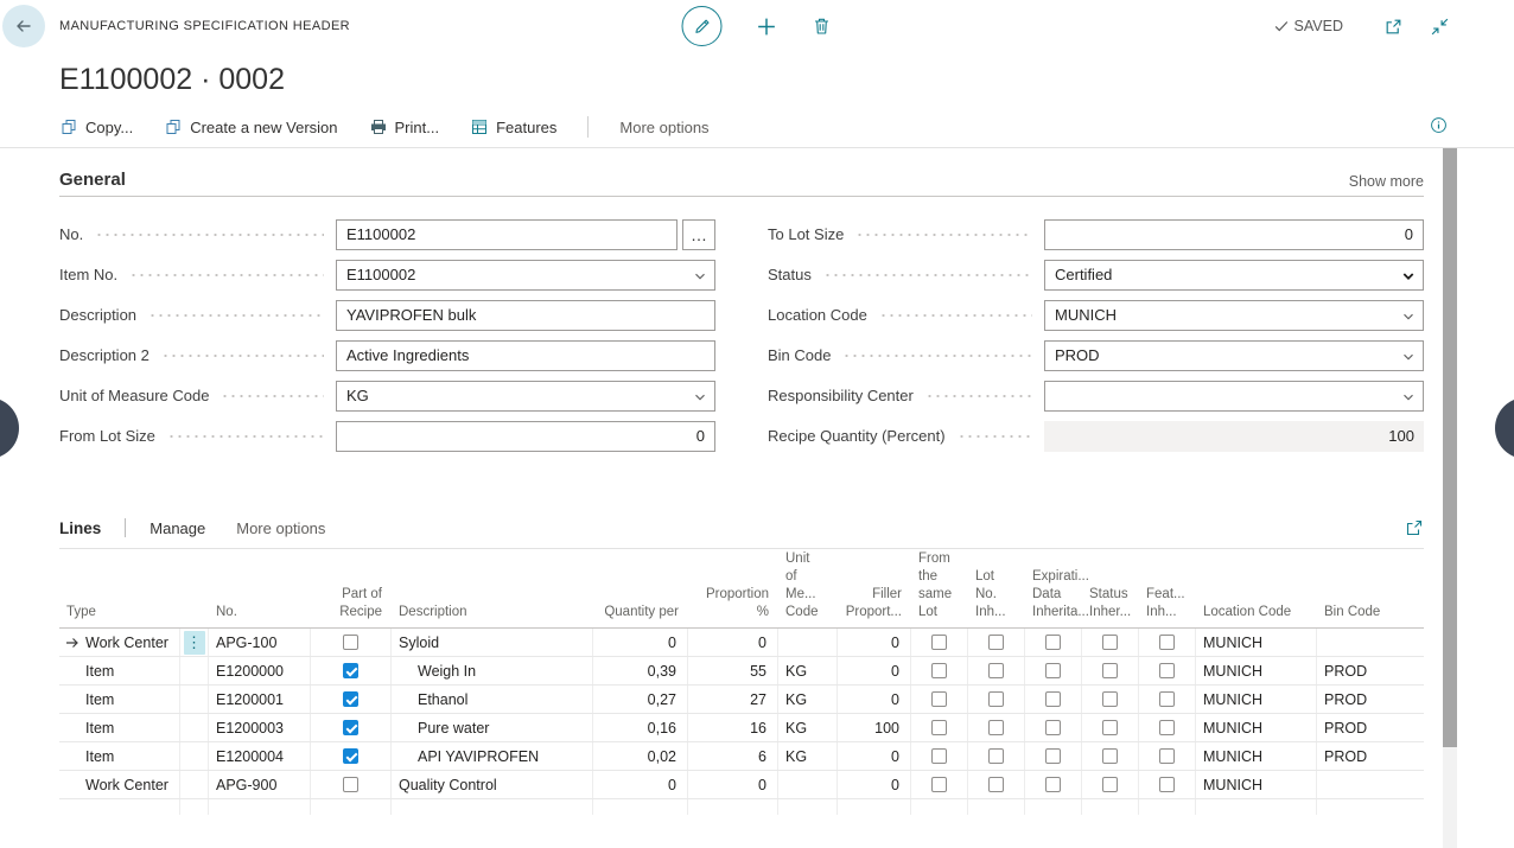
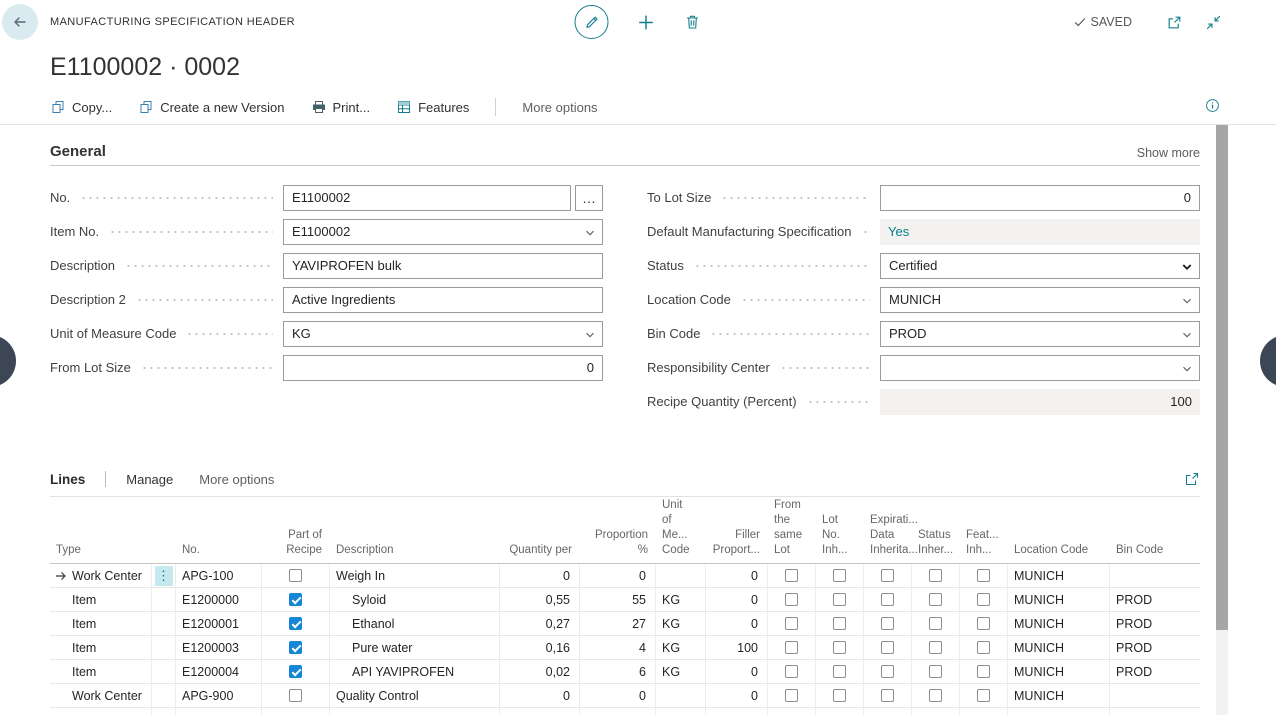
  MANUFACTURING SPECIFICATION HEADER
  SAVED
  E1100002 · 0002
  Copy...
  Create a new Version
  Print...
  Features
  More options
  General
  Show more
  No.
  E1100002
  …
  Item No.
  E1100002
  Description
  YAVIPROFEN bulk
  Description 2
  Active Ingredients
  Unit of Measure Code
  KG
  From Lot Size
  0
  To Lot Size
  0
+ Default Manufacturing Specification
+ Yes
  Status
  Certified
  Location Code
  MUNICH
  Bin Code
  PROD
  Responsibility Center
  Recipe Quantity (Percent)
  100
  Lines
  Manage
  More options
  Type
  No.
  Part of
  Recipe
  Description
  Quantity per
  Proportion
  %
  Unit
  of
  Me...
  Code
  Filler
  Proport...
  From
  the
  same
  Lot
  Lot
  No.
  Inh...
  Expirati...
  Data
  Inherita...
  Status
  Inher...
  Feat...
  Inh...
  Location Code
  Bin Code
  Work Center
  ⋮
  APG-100
- Syloid
+ Weigh In
  0
  0
  0
  MUNICH
  Item
  E1200000
- Weigh In
+ Syloid
- 0,39
+ 0,55
  55
  KG
  0
  MUNICH
  PROD
  Item
  E1200001
  Ethanol
  0,27
  27
  KG
  0
  MUNICH
  PROD
  Item
  E1200003
  Pure water
  0,16
- 16
+ 4
  KG
  100
  MUNICH
  PROD
  Item
  E1200004
  API YAVIPROFEN
  0,02
  6
  KG
  0
  MUNICH
  PROD
  Work Center
  APG-900
  Quality Control
  0
  0
  0
  MUNICH
